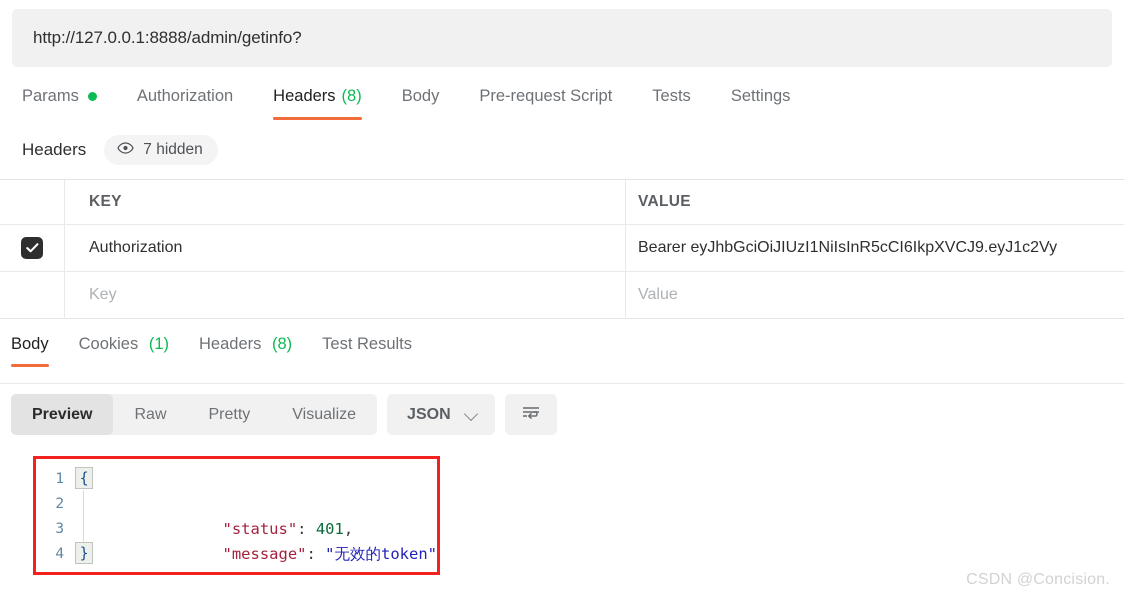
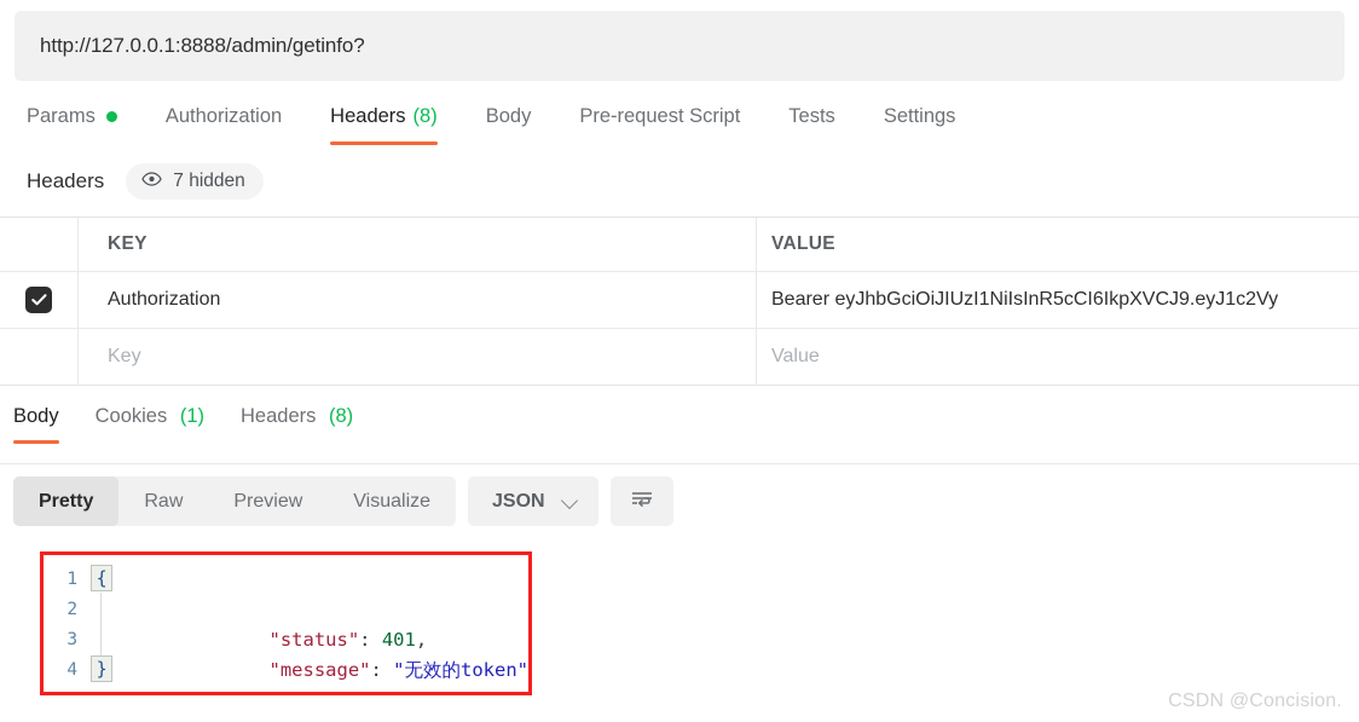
  http://127.0.0.1:8888/admin/getinfo?
  Params
  Authorization
  Headers
  (8)
  Body
  Pre-request Script
  Tests
  Settings
  Headers
  7 hidden
  KEY
  VALUE
  Authorization
  Bearer eyJhbGciOiJIUzI1NiIsInR5cCI6IkpXVCJ9.eyJ1c2Vy
  Key
  Value
  Body
  Cookies (1)
  Headers (8)
- Test Results
- Preview
+ Pretty
  Raw
- Pretty
+ Preview
  Visualize
  JSON
  1
  2
  3
  4
  {
  }
  "status": 401,
  "message": "无效的token"
  CSDN @Concision.
